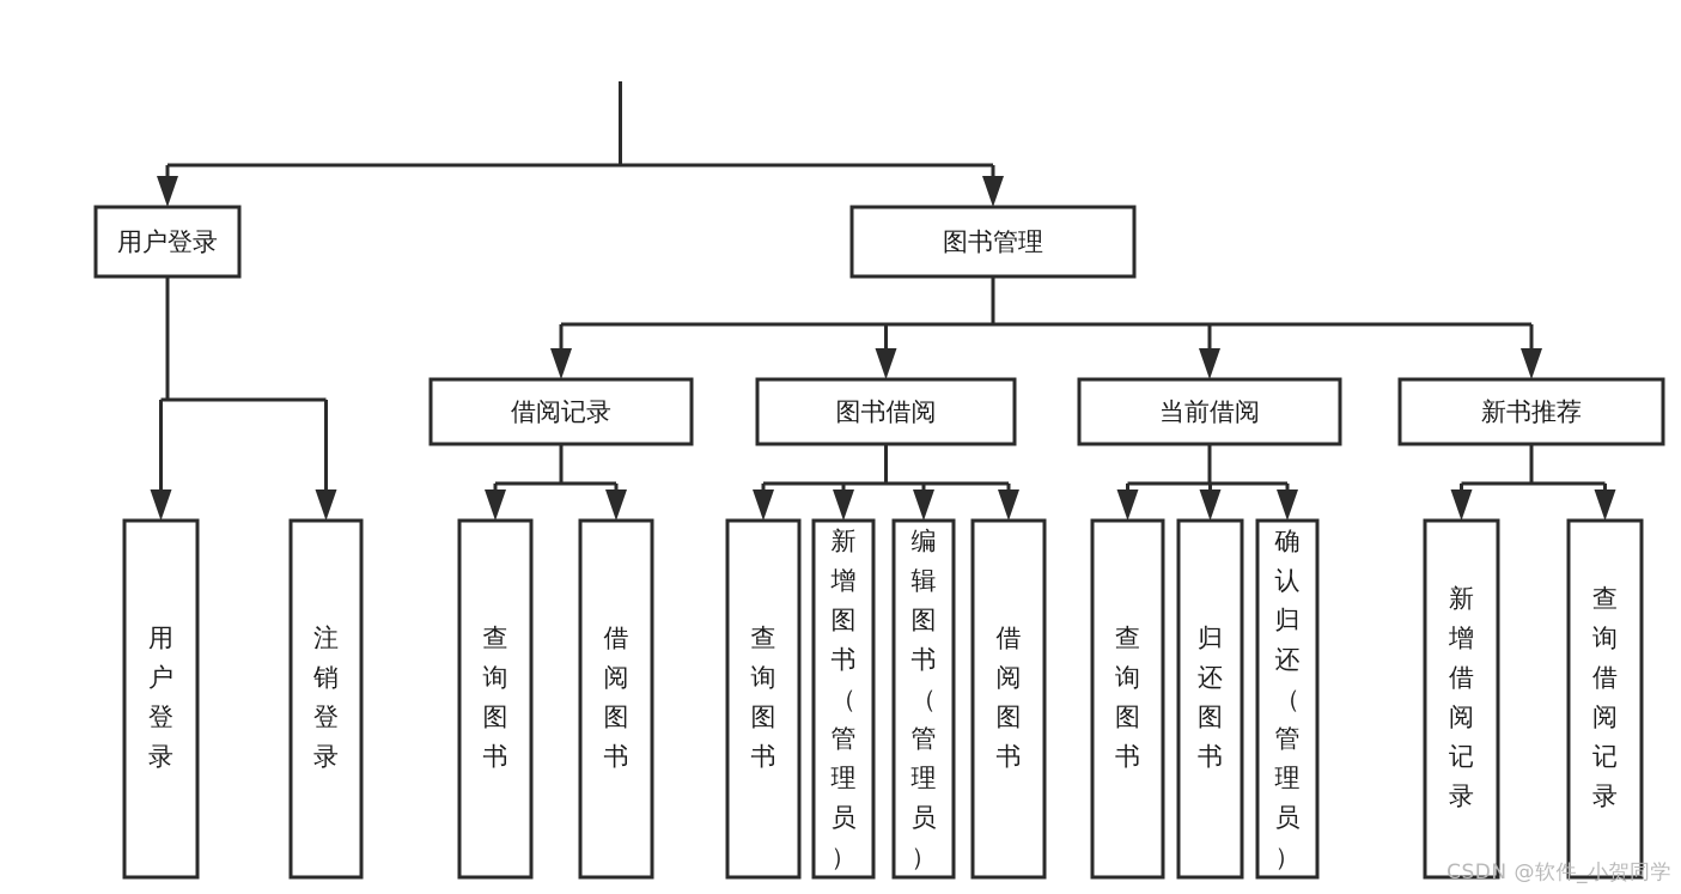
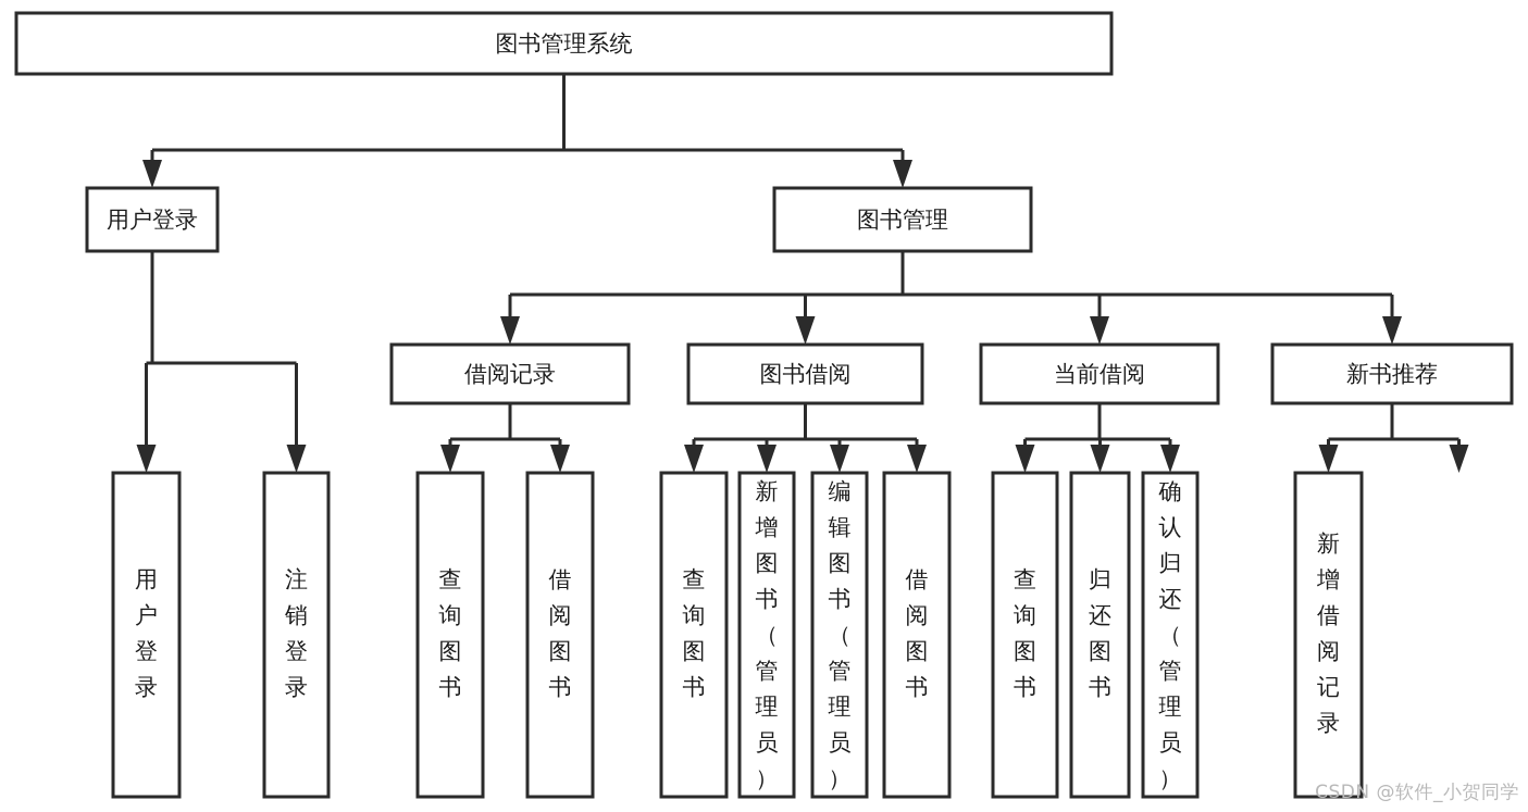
+ 图书管理系统
  用户登录
  图书管理
  借阅记录
  图书借阅
  当前借阅
  新书推荐
  用户登录
  注销登录
  查询图书
  借阅图书
  查询图书
  新增图书（管理员）
  编辑图书（管理员）
  借阅图书
  查询图书
  归还图书
  确认归还（管理员）
  新增借阅记录
- 查询借阅记录
  CSDN @软件_小贺同学
